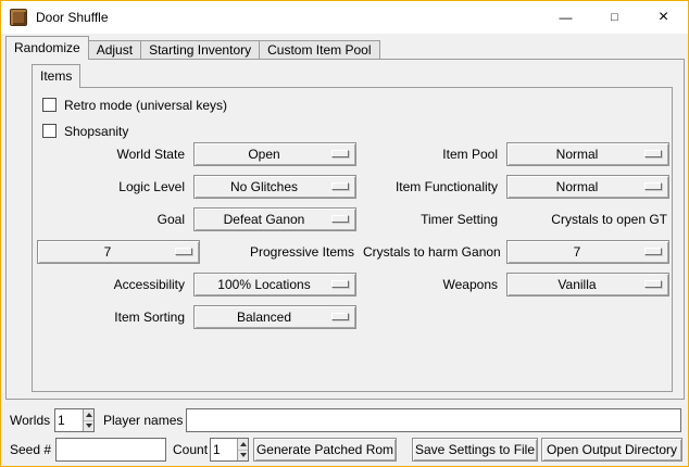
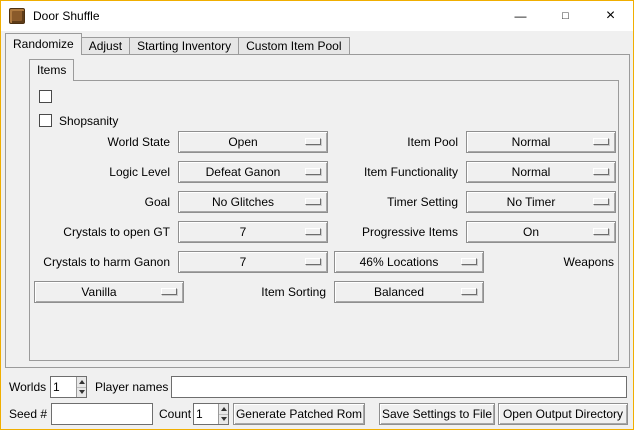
  Door Shuffle
  —
  □
  ×
  Randomize
  Adjust
  Starting Inventory
  Custom Item Pool
- Retro mode (universal keys)
  Shopsanity
  World State
  Open
  Item Pool
  Normal
  Logic Level
- No Glitches
+ Defeat Ganon
  Item Functionality
  Normal
  Goal
- Defeat Ganon
+ No Glitches
  Timer Setting
+ No Timer
  Crystals to open GT
  7
  Progressive Items
+ On
  Crystals to harm Ganon
  7
- Accessibility
- 100% Locations
+ 46% Locations
  Weapons
  Vanilla
  Item Sorting
  Balanced
  Items
  Worlds
  1
  Player names
  Seed #
  Count
  1
  Generate Patched Rom
  Save Settings to File
  Open Output Directory
